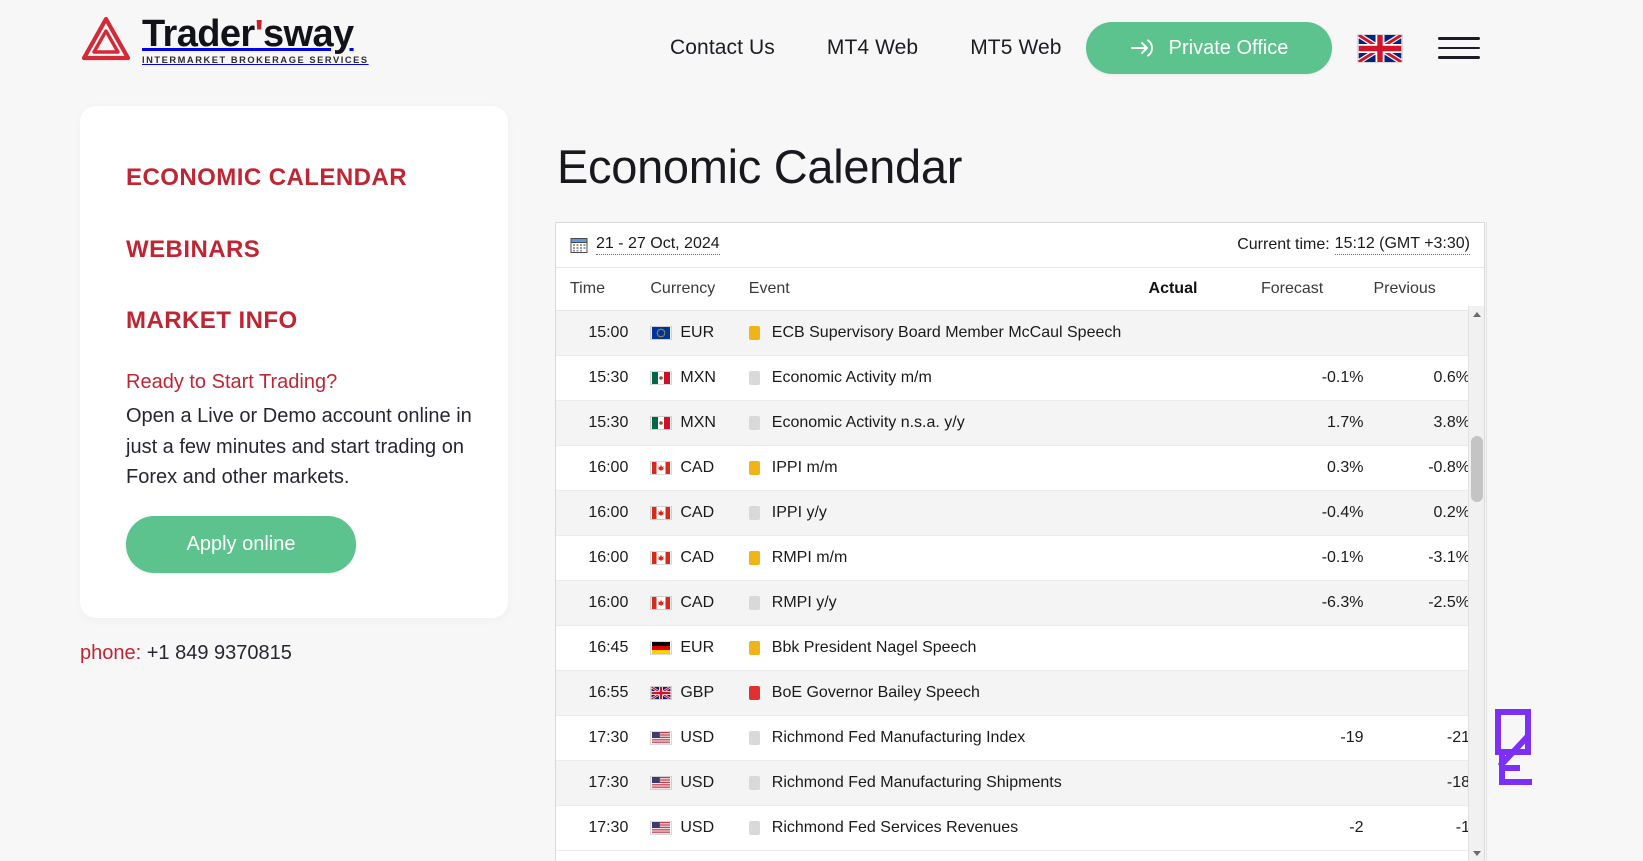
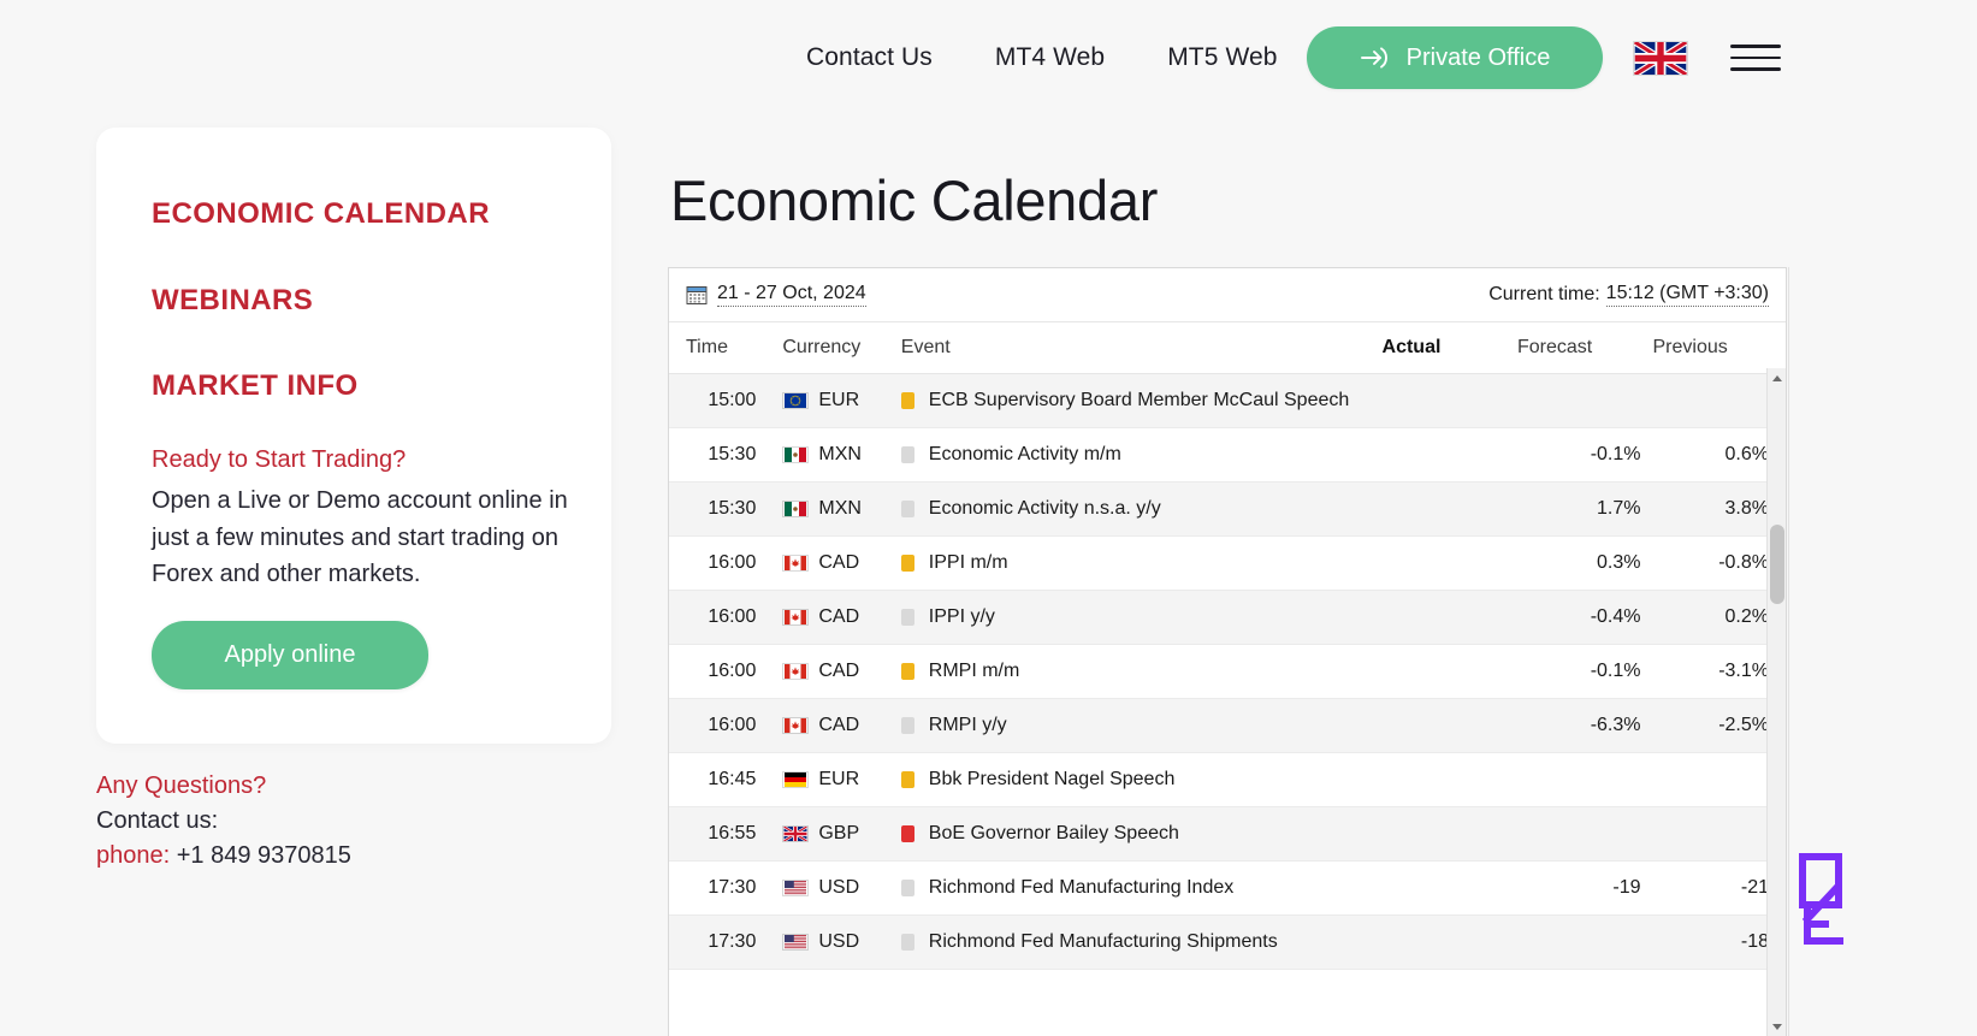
- Trader'sway
- INTERMARKET BROKERAGE SERVICES
  Contact Us
  MT4 Web
  MT5 Web
  Private Office
  ECONOMIC CALENDAR
  WEBINARS
  MARKET INFO
  Ready to Start Trading?
  Open a Live or Demo account online in just a few minutes and start trading on Forex and other markets.
  Apply online
+ Any Questions?
+ Contact us:
  phone: +1 849 9370815
  Economic Calendar
  21 - 27 Oct, 2024
  Current time:
  15:12 (GMT +3:30)
  Time	Currency	Event	Actual	Forecast	Previous
  15:00	EUR	ECB Supervisory Board Member McCaul Speech
  15:30	MXN	Economic Activity m/m		-0.1%	0.6%
  15:30	MXN	Economic Activity n.s.a. y/y		1.7%	3.8%
  16:00	CAD	IPPI m/m		0.3%	-0.8%
  16:00	CAD	IPPI y/y		-0.4%	0.2%
  16:00	CAD	RMPI m/m		-0.1%	-3.1%
  16:00	CAD	RMPI y/y		-6.3%	-2.5%
  16:45	EUR	Bbk President Nagel Speech
  16:55	GBP	BoE Governor Bailey Speech
  17:30	USD	Richmond Fed Manufacturing Index		-19	-21
  17:30	USD	Richmond Fed Manufacturing Shipments			-18
- 17:30	USD	Richmond Fed Services Revenues		-2	-1
